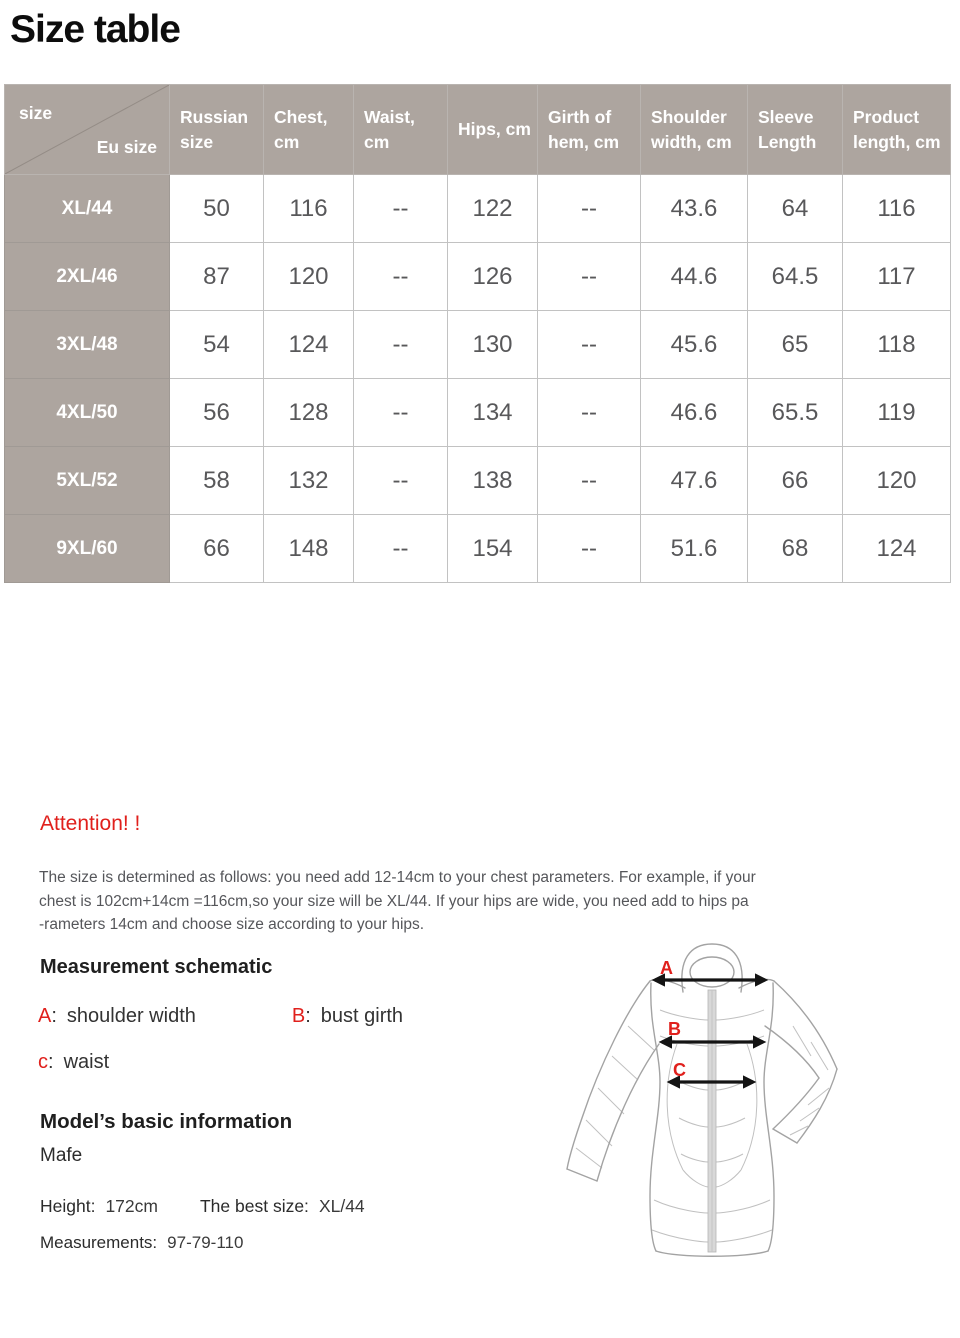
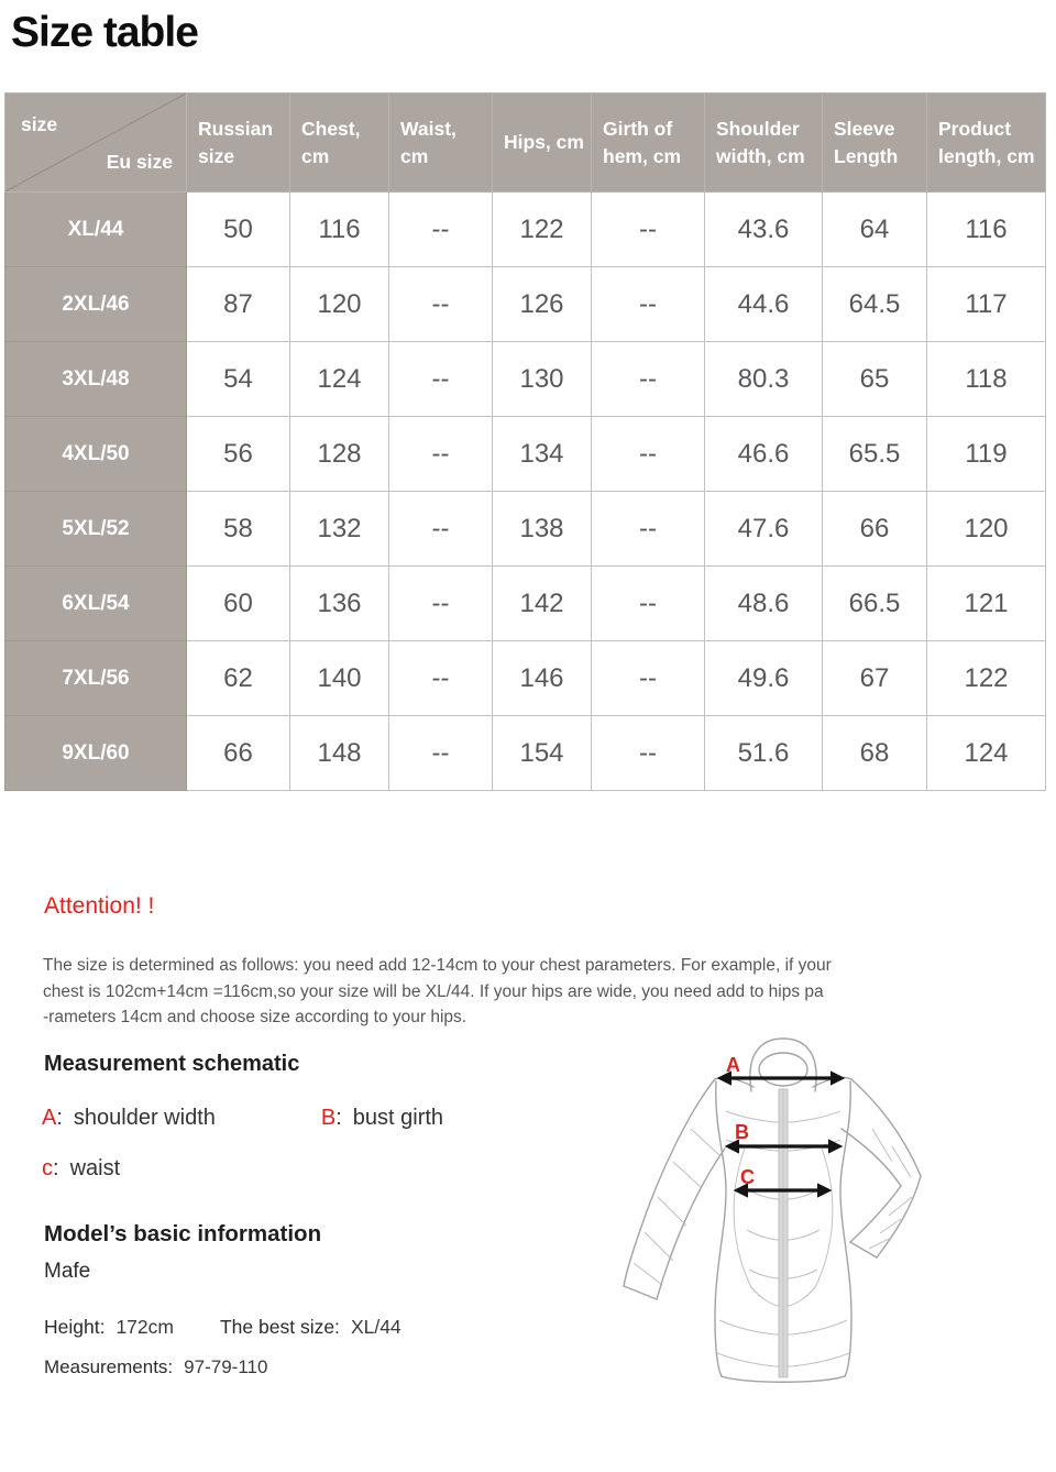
  Size table
  size Eu size	Russian size	Chest, cm	Waist, cm	Hips, cm	Girth of hem, cm	Shoulder width, cm	Sleeve Length	Product length, cm
  XL/44	50	116	--	122	--	43.6	64	116
  2XL/46	87	120	--	126	--	44.6	64.5	117
- 3XL/48	54	124	--	130	--	45.6	65	118
+ 3XL/48	54	124	--	130	--	80.3	65	118
  4XL/50	56	128	--	134	--	46.6	65.5	119
  5XL/52	58	132	--	138	--	47.6	66	120
+ 6XL/54	60	136	--	142	--	48.6	66.5	121
+ 7XL/56	62	140	--	146	--	49.6	67	122
  9XL/60	66	148	--	154	--	51.6	68	124
  Attention! !
  The size is determined as follows: you need add 12-14cm to your chest parameters. For example, if your
  chest is 102cm+14cm =116cm,so your size will be XL/44. If your hips are wide, you need add to hips pa
  -rameters 14cm and choose size according to your hips.
  Measurement schematic
  A: shoulder width
  B: bust girth
  c: waist
  Model’s basic information
  Mafe
  Height: 172cm The best size: XL/44
  Measurements: 97-79-110
  A
  B
  C
